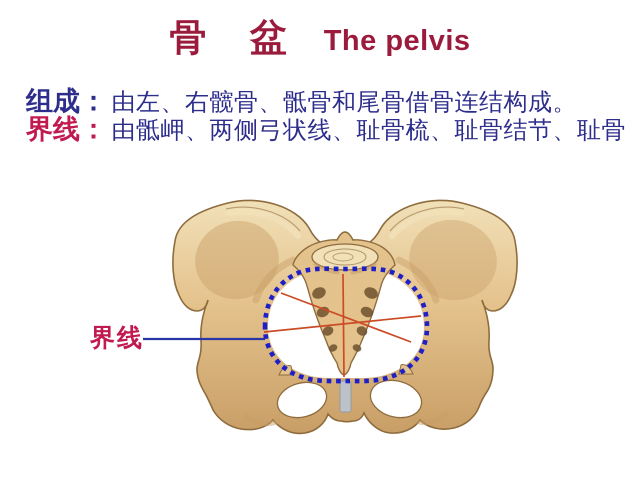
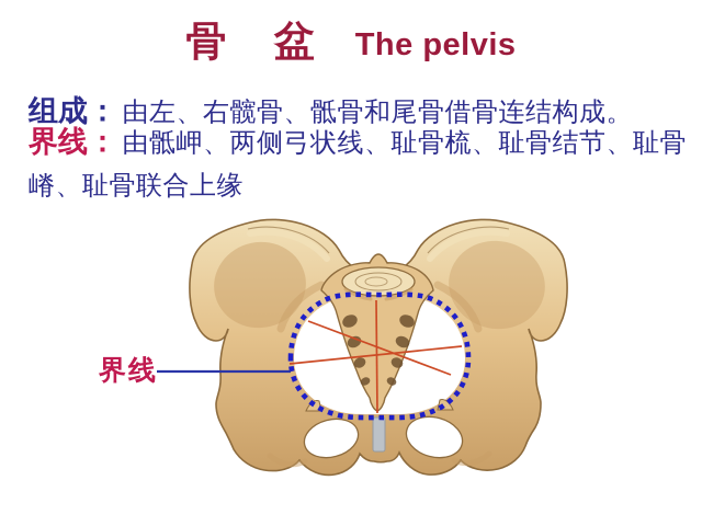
  骨 盆
  The pelvis
  组成： 由左、右髋骨、骶骨和尾骨借骨连结构成。
  界线： 由骶岬、两侧弓状线、耻骨梳、耻骨结节、耻骨
+ 嵴、耻骨联合上缘
  界线
